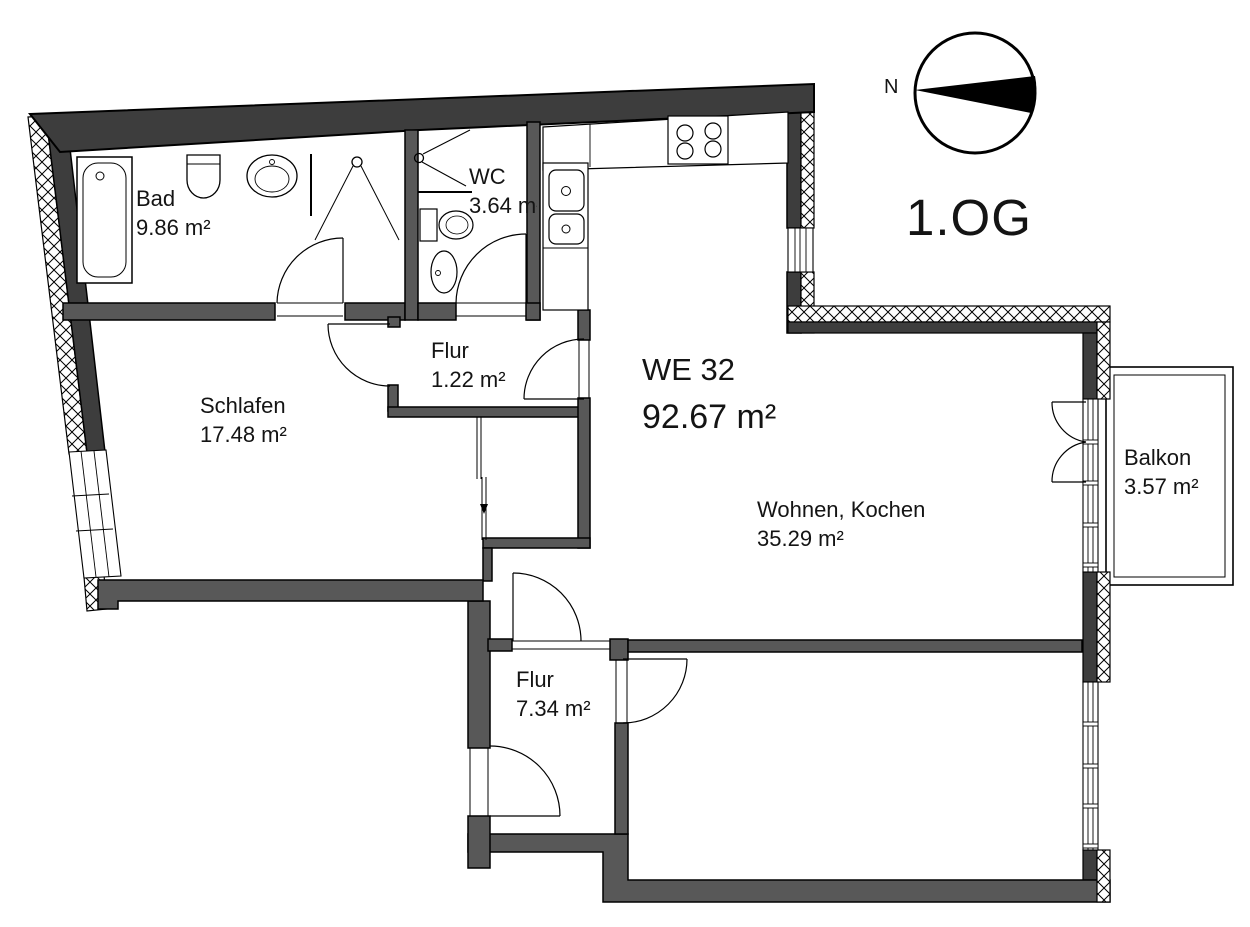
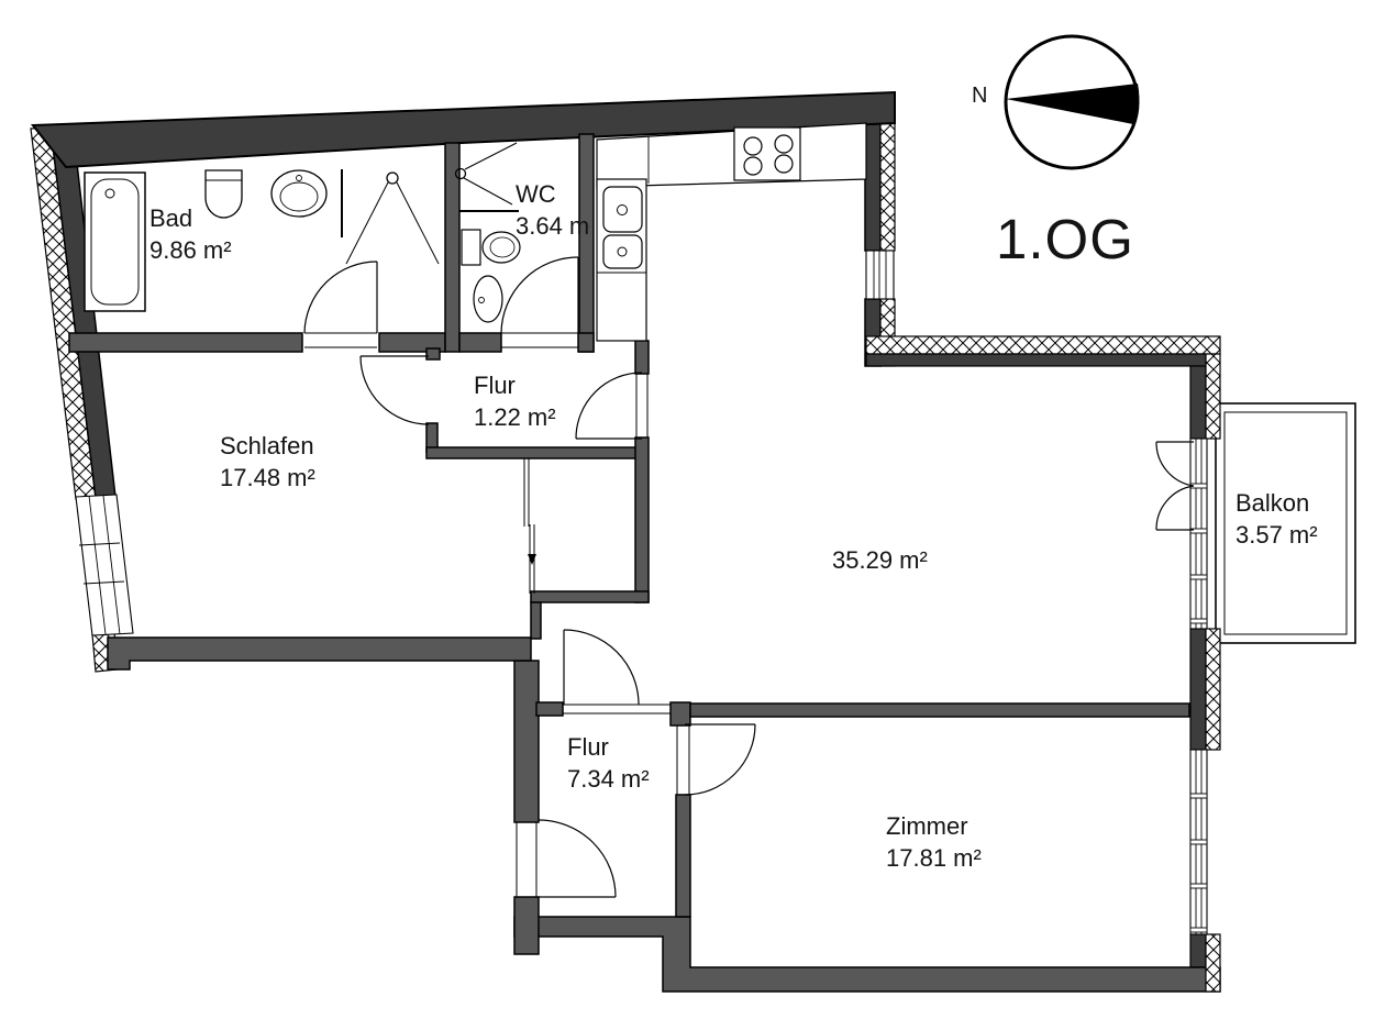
  N
  1.OG
- WE 32
- 92.67 m²
  Bad
  9.86 m²
  WC
  3.64 m
  Flur
  1.22 m²
  Schlafen
  17.48 m²
- Wohnen, Kochen
  35.29 m²
  Balkon
  3.57 m²
  Flur
  7.34 m²
+ Zimmer
+ 17.81 m²
